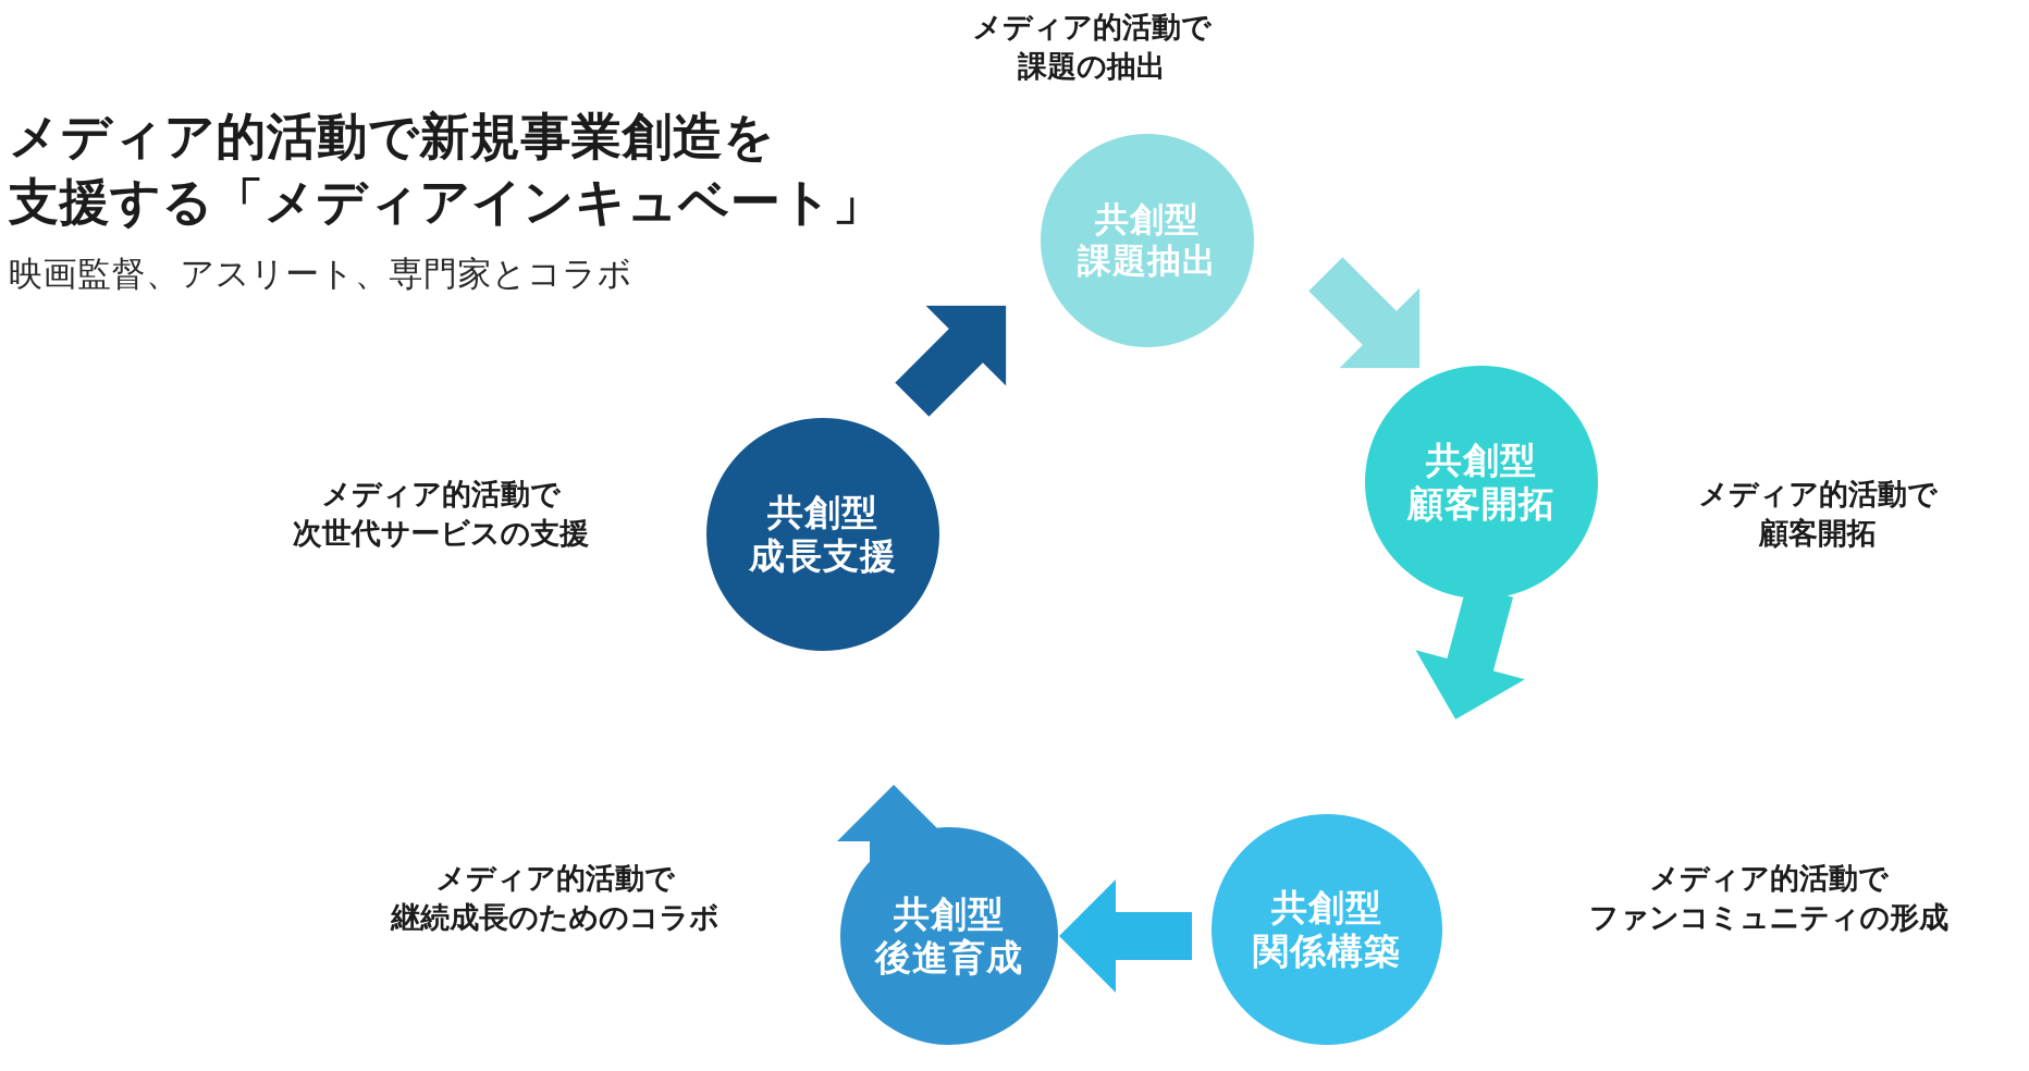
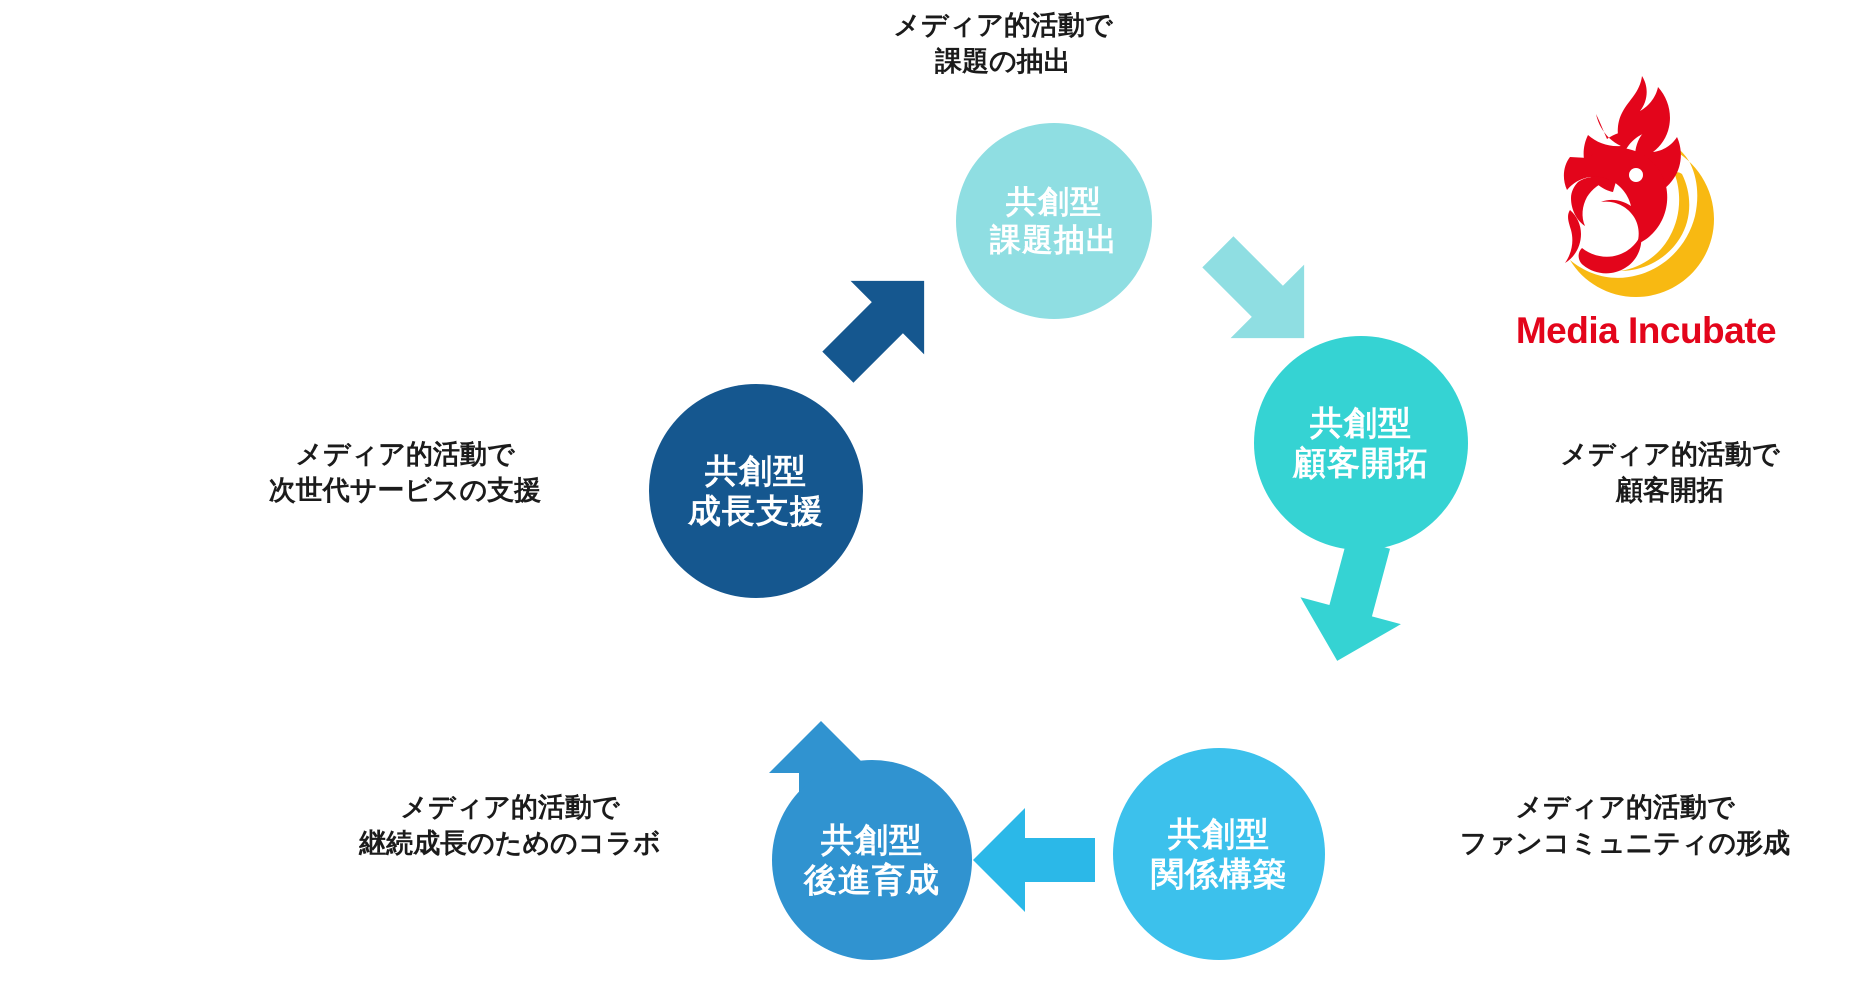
- メディア的活動で新規事業創造を
- 支援する「メディアインキュベート」
- 映画監督、アスリート、専門家とコラボ
  共創型
  課題抽出
  共創型
  顧客開拓
  共創型
  関係構築
  共創型
  後進育成
  共創型
  成長支援
  メディア的活動で
  課題の抽出
  メディア的活動で
  顧客開拓
  メディア的活動で
  ファンコミュニティの形成
  メディア的活動で
  継続成長のためのコラボ
  メディア的活動で
  次世代サービスの支援
+ Media Incubate
